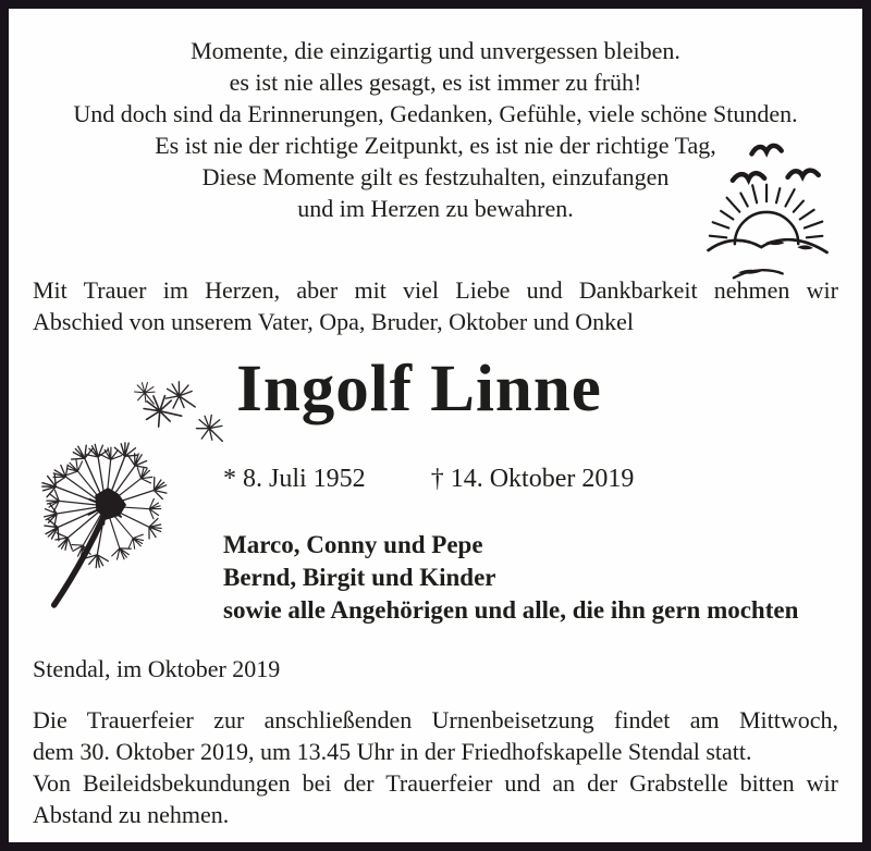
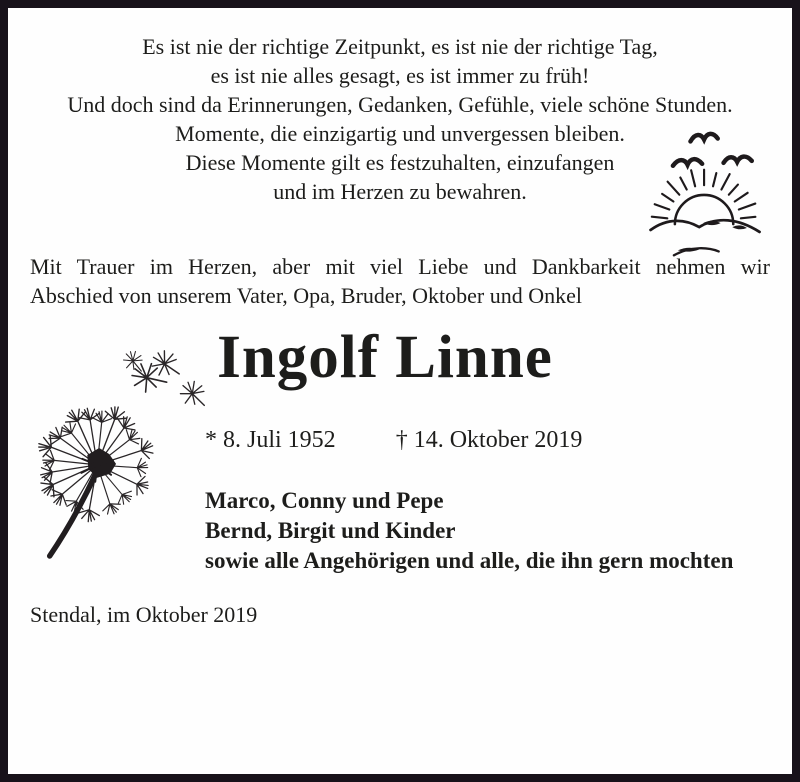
- Momente, die einzigartig und unvergessen bleiben.
+ Es ist nie der richtige Zeitpunkt, es ist nie der richtige Tag,
  es ist nie alles gesagt, es ist immer zu früh!
  Und doch sind da Erinnerungen, Gedanken, Gefühle, viele schöne Stunden.
- Es ist nie der richtige Zeitpunkt, es ist nie der richtige Tag,
+ Momente, die einzigartig und unvergessen bleiben.
  Diese Momente gilt es festzuhalten, einzufangen
  und im Herzen zu bewahren.
  Mit Trauer im Herzen, aber mit viel Liebe und Dankbarkeit nehmen wir
  Abschied von unserem Vater, Opa, Bruder, Oktober und Onkel
  Ingolf Linne
  * 8. Juli 1952
  † 14. Oktober 2019
  Marco, Conny und Pepe
  Bernd, Birgit und Kinder
  sowie alle Angehörigen und alle, die ihn gern mochten
  Stendal, im Oktober 2019
- Die Trauerfeier zur anschließenden Urnenbeisetzung findet am Mittwoch,
- dem 30. Oktober 2019, um 13.45 Uhr in der Friedhofskapelle Stendal statt.
- Von Beileidsbekundungen bei der Trauerfeier und an der Grabstelle bitten wir
- Abstand zu nehmen.
